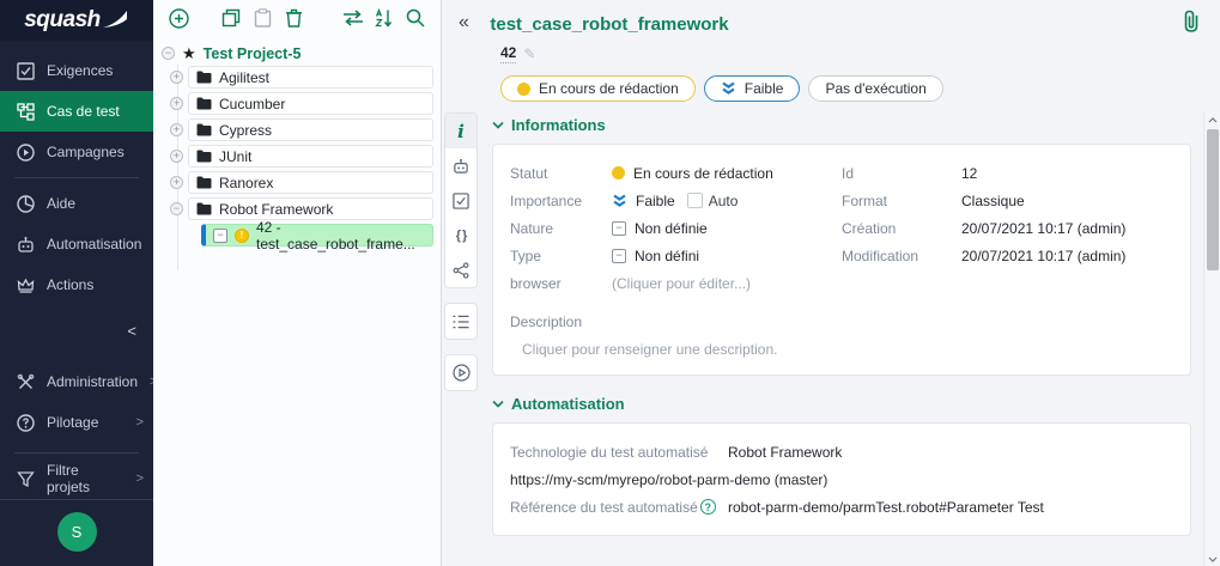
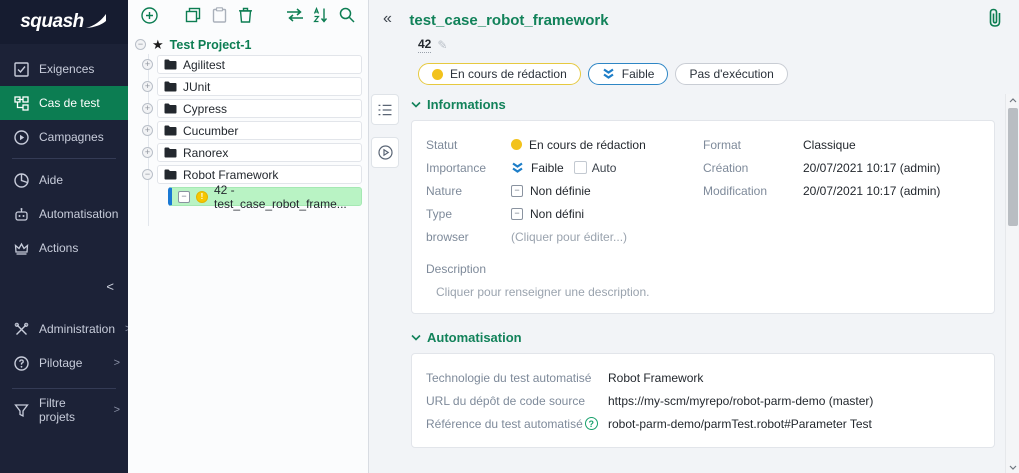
  squash
  Exigences
  Cas de test
  Campagnes
  Aide
  Automatisation
  Actions
  <
  Administration
  Pilotage
  >
  Filtre projets
  >
- S
  −
  ★
- Test Project-5
+ Test Project-1
  +
  Agilitest
  +
- Cucumber
+ JUnit
  +
  Cypress
  +
- JUnit
+ Cucumber
  +
  Ranorex
  −
  Robot Framework
  −
  !
  42 - test_case_robot_frame...
  « test_case_robot_framework
  42
  ✎
  En cours de rédaction
  Faible
  Pas d'exécution
- i
- { }
  Informations
  Statut
  En cours de rédaction
  Importance
  Faible
  Auto
  Nature
  −
  Non définie
  Type
  −
  Non défini
  browser
  (Cliquer pour éditer...)
- Id
- 12
  Format
  Classique
  Création
  20/07/2021 10:17 (admin)
  Modification
  20/07/2021 10:17 (admin)
  Description
  Cliquer pour renseigner une description.
  Automatisation
  Technologie du test automatisé
  Robot Framework
+ URL du dépôt de code source
  https://my-scm/myrepo/robot-parm-demo (master)
  Référence du test automatisé
  ?
  robot-parm-demo/parmTest.robot#Parameter Test
